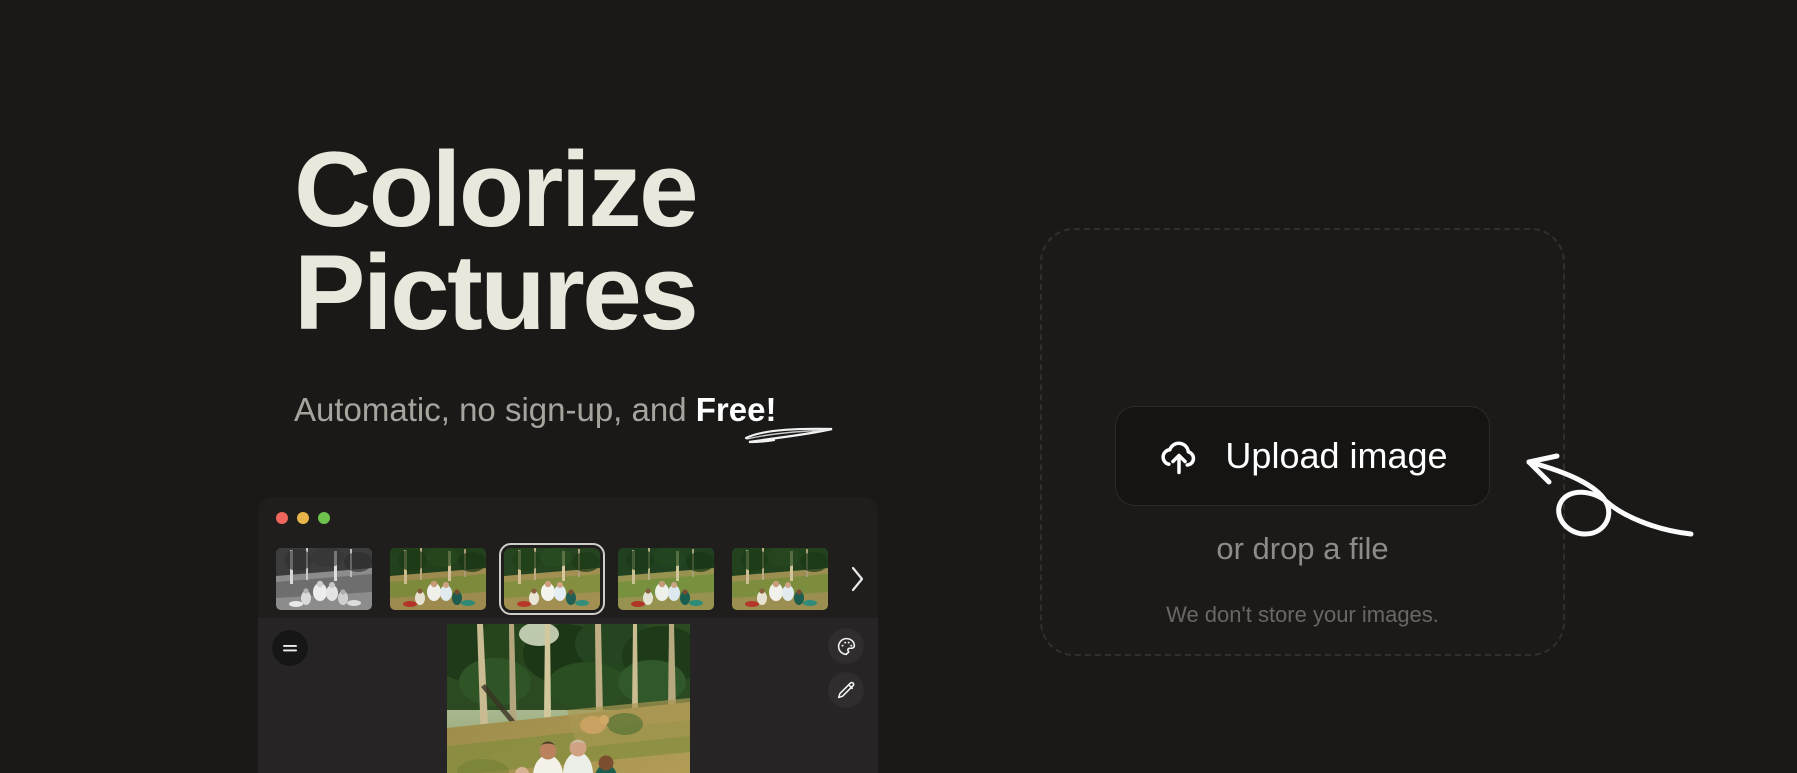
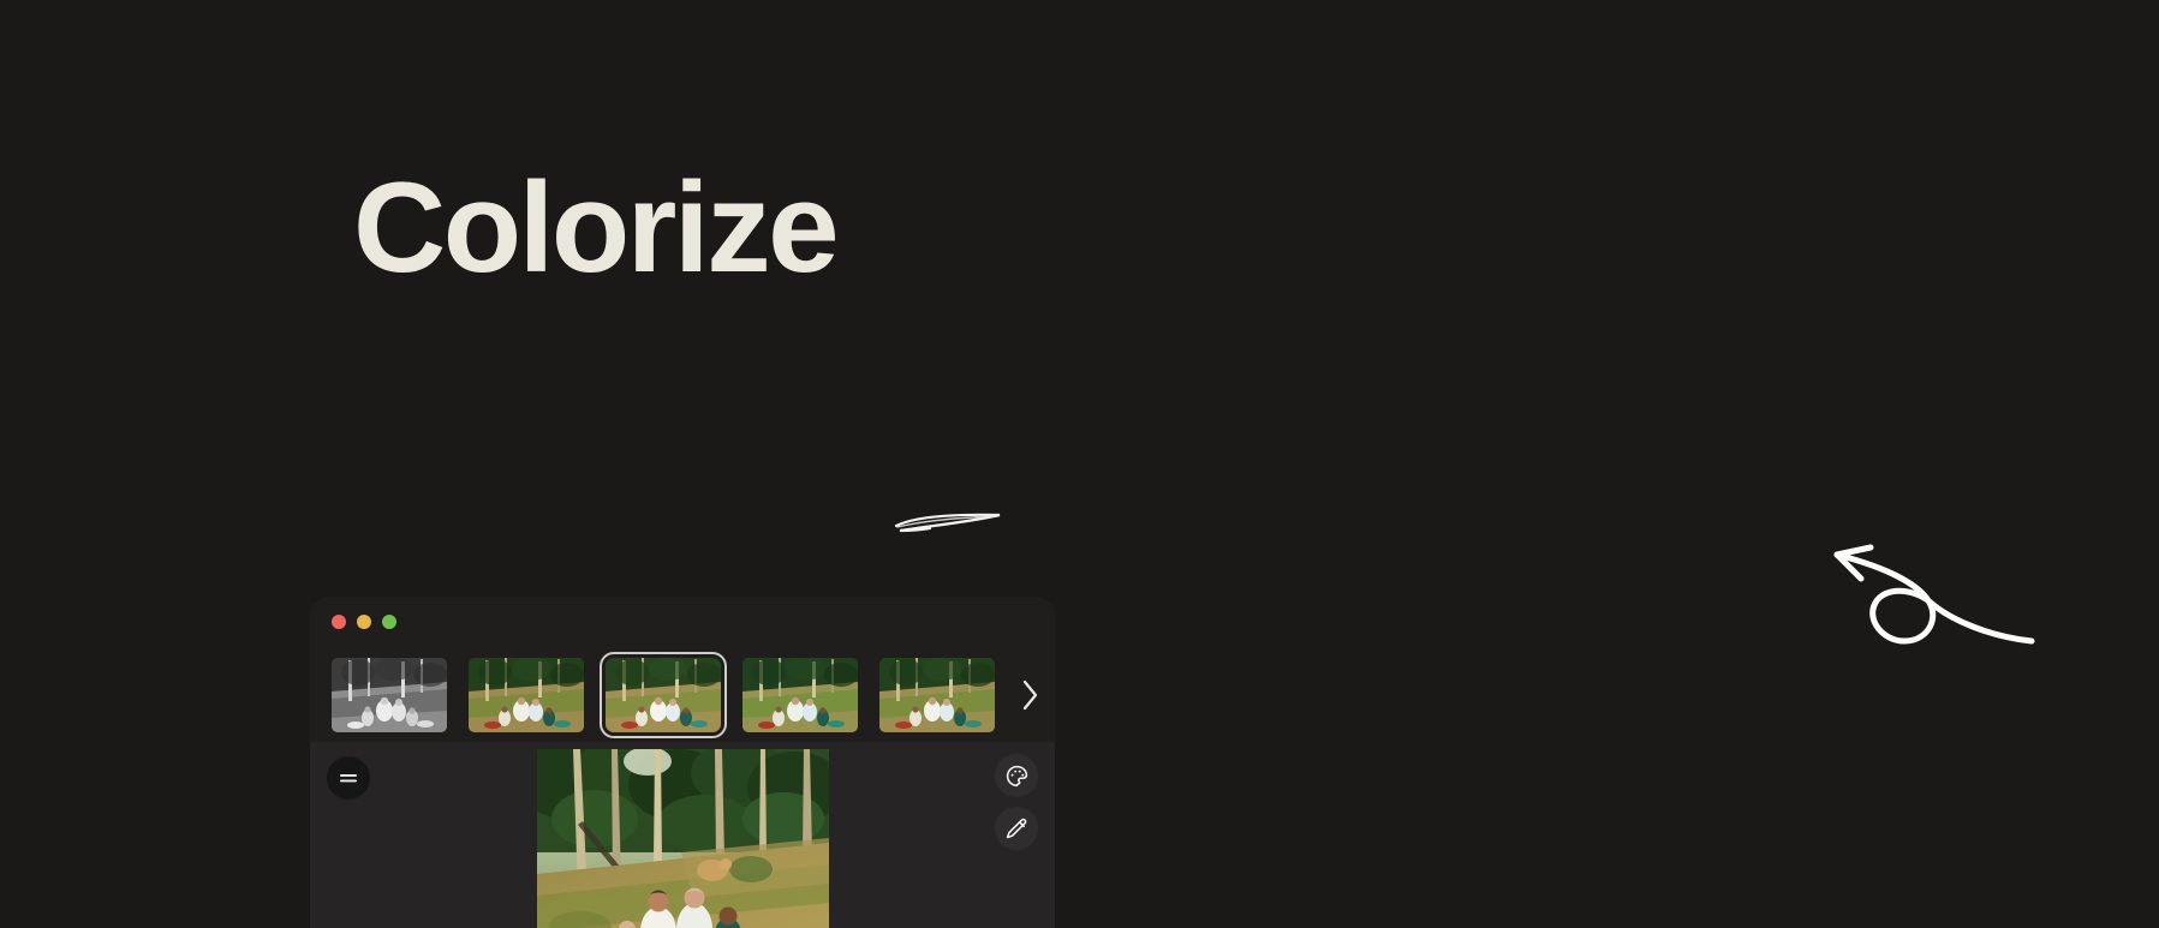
  Colorize
- Pictures
- Automatic, no sign-up, and Free!
- Upload image
- or drop a file
- We don't store your images.
